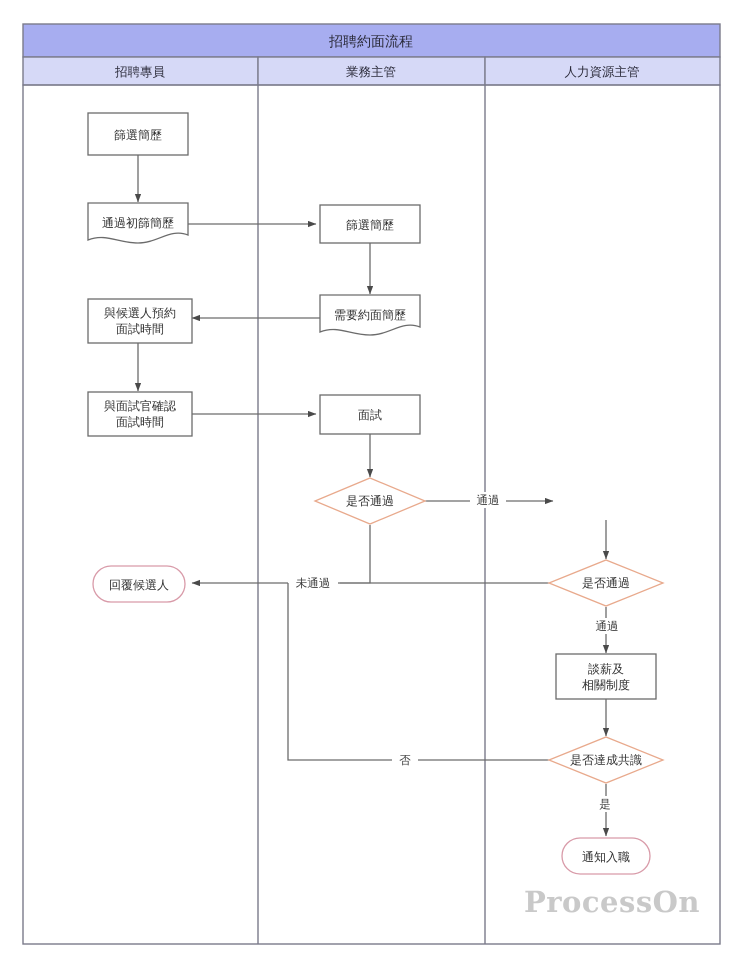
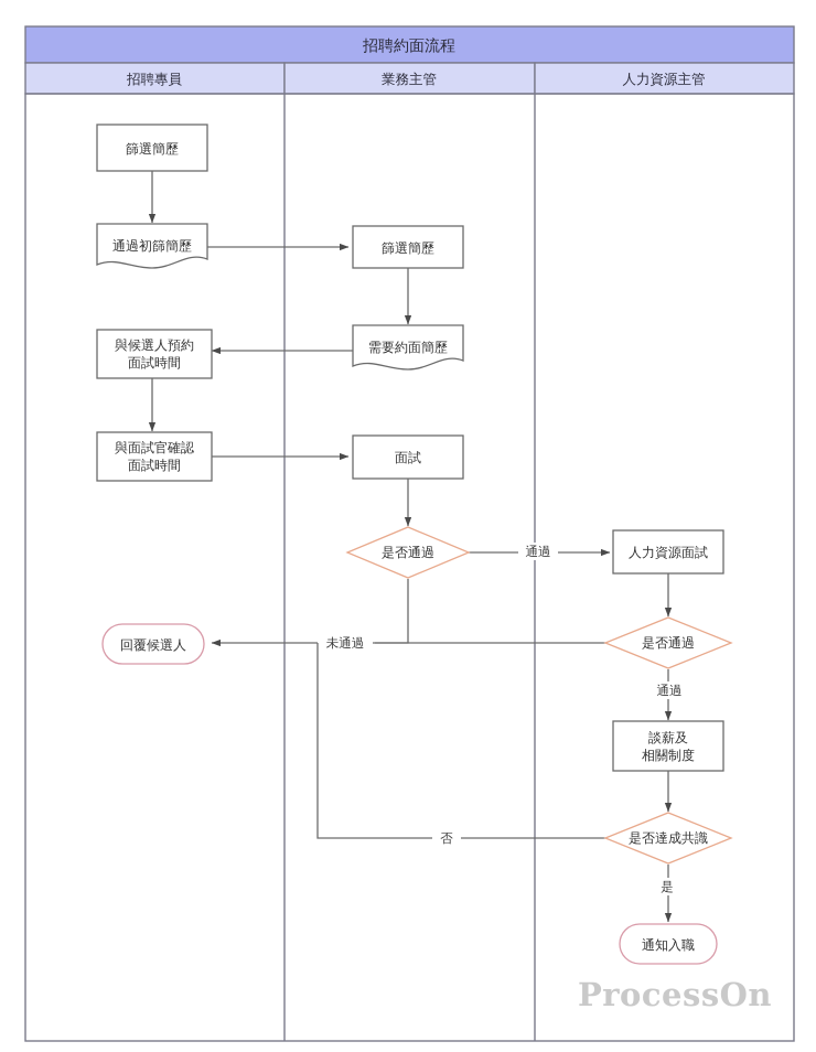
  招聘約面流程
  招聘專員
  業務主管
  人力資源主管
  通過
  未通過
  通過
  否
  是
  篩選簡歷
  通過初篩簡歷
  與候選人預約
  面試時間
  與面試官確認
  面試時間
  回覆候選人
  篩選簡歷
  需要約面簡歷
  面試
  是否通過
+ 人力資源面試
  是否通過
  談薪及
  相關制度
  是否達成共識
  通知入職
  ProcessOn
